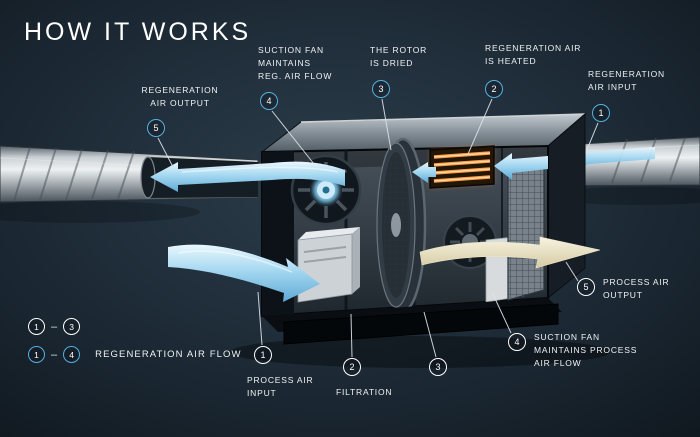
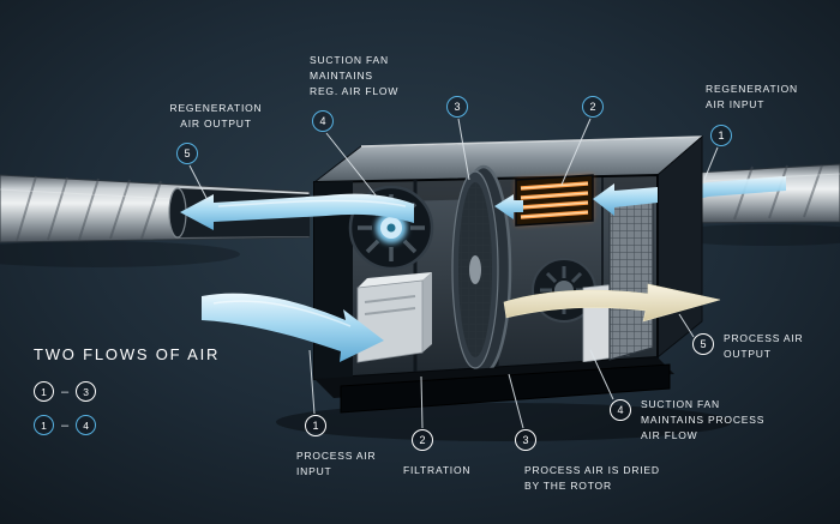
- HOW IT WORKS
  REGENERATION
  AIR OUTPUT
  5
  SUCTION FAN
  MAINTAINS
  REG. AIR FLOW
  4
- THE ROTOR
- IS DRIED
  3
- REGENERATION AIR
- IS HEATED
  2
  REGENERATION
  AIR INPUT
  1
  1
  PROCESS AIR
  INPUT
  2
  FILTRATION
  3
+ PROCESS AIR IS DRIED
+ BY THE ROTOR
  4
  SUCTION FAN
  MAINTAINS PROCESS
  AIR FLOW
  5
  PROCESS AIR
  OUTPUT
+ TWO FLOWS OF AIR
  1
  –
  3
  1
  –
  4
- REGENERATION AIR FLOW
